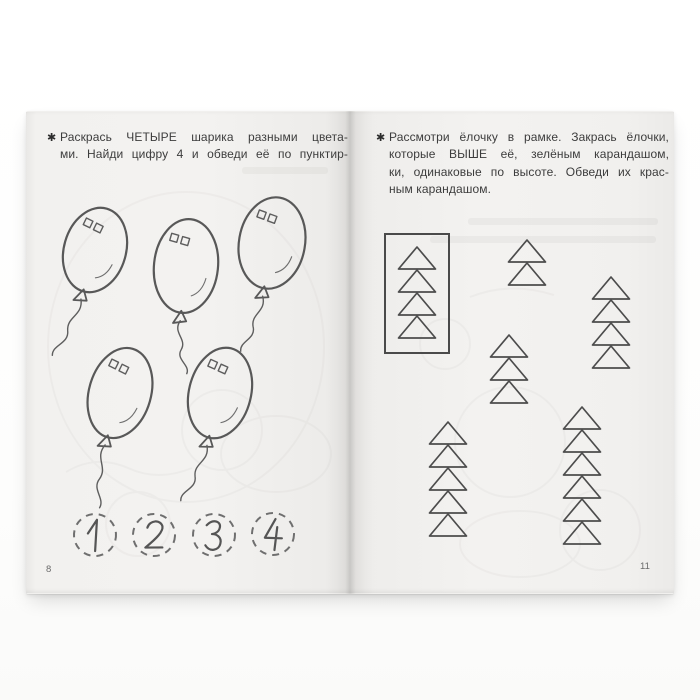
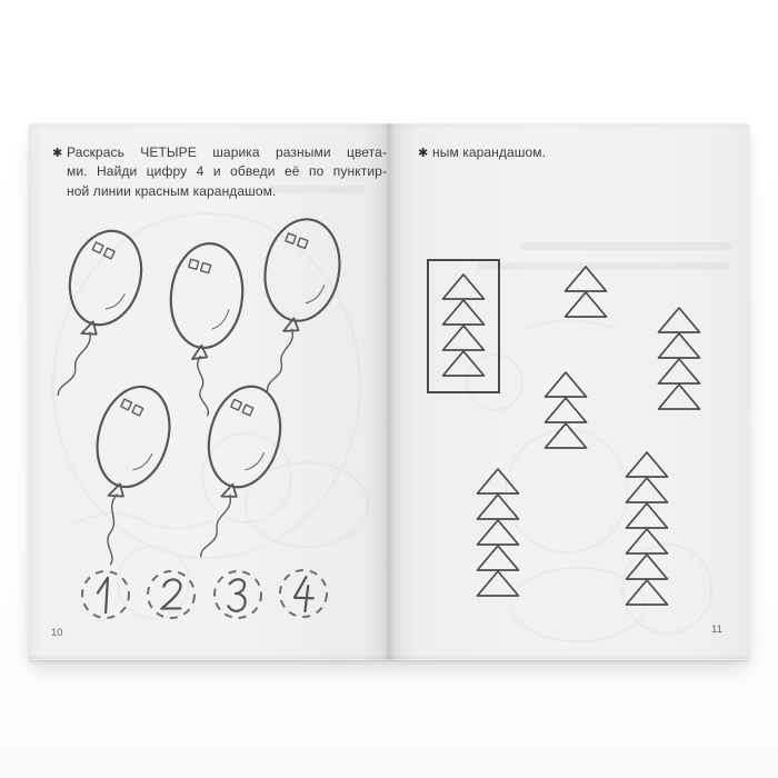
  ✱
  Раскрась ЧЕТЫРЕ шарика разными цв
  ми. Найди цифру 4 и обведи её по пунк
+ ной линии красным карандашом.
- 8
+ 10
  ✱
- Рассмотри ёлочку в рамке. Закрась ёлочки,
- которые ВЫШЕ её, зелёным карандашом,
- ки, одинаковые по высоте. Обведи их крас-
  ным карандашом.
  11
